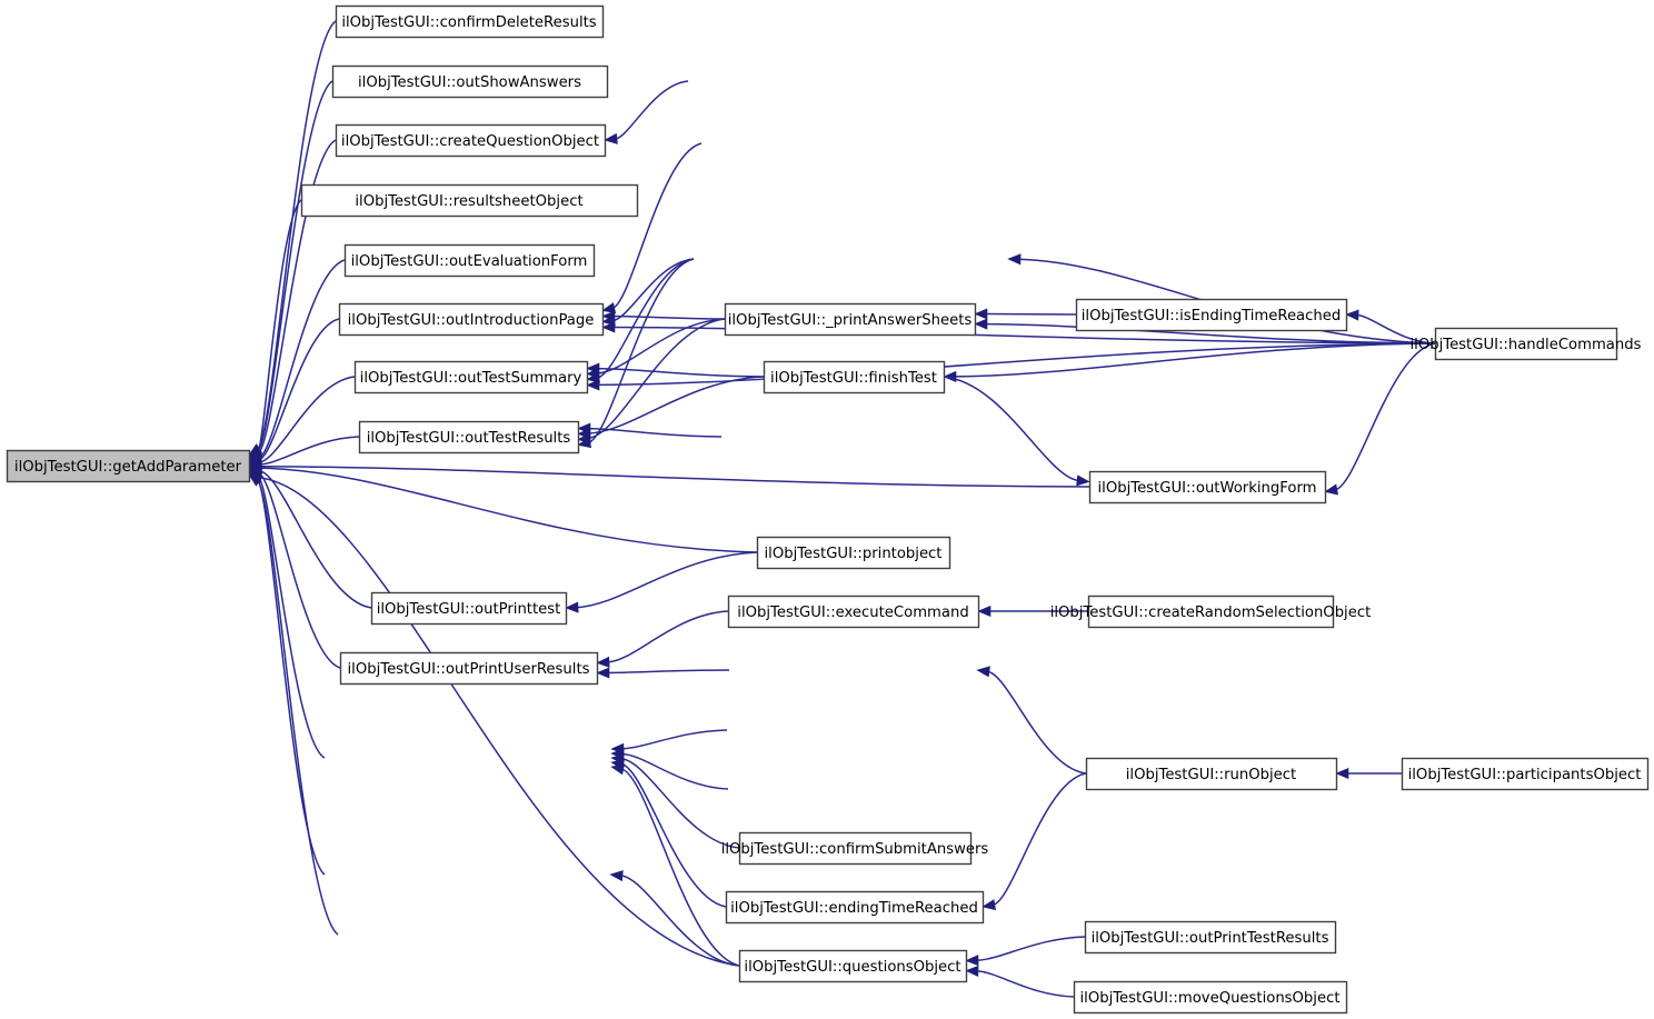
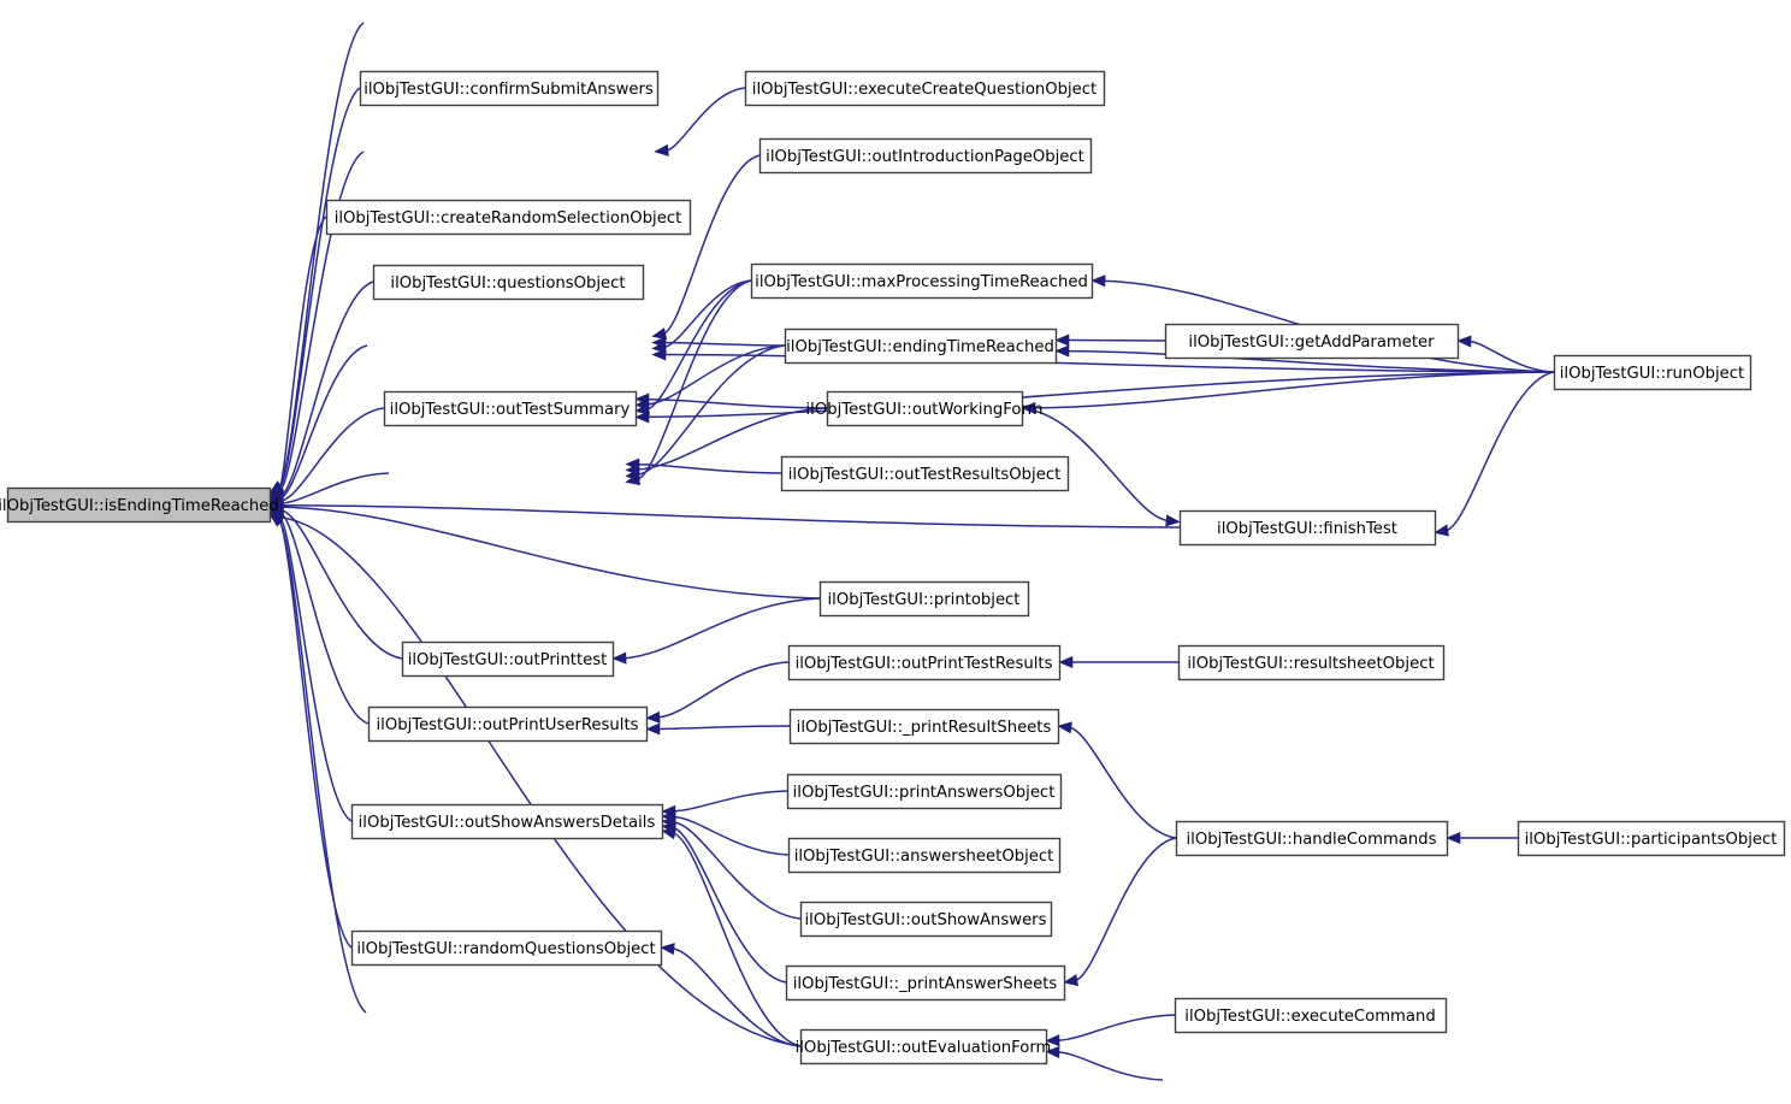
- ilObjTestGUI::getAddParameter
+ ilObjTestGUI::isEndingTimeReached
- ilObjTestGUI::confirmDeleteResults
- ilObjTestGUI::outShowAnswers
+ ilObjTestGUI::confirmSubmitAnswers
- ilObjTestGUI::createQuestionObject
- ilObjTestGUI::resultsheetObject
+ ilObjTestGUI::createRandomSelectionObject
- ilObjTestGUI::outEvaluationForm
+ ilObjTestGUI::questionsObject
- ilObjTestGUI::outIntroductionPage
  ilObjTestGUI::outTestSummary
- ilObjTestGUI::outTestResults
  ilObjTestGUI::outPrinttest
  ilObjTestGUI::outPrintUserResults
+ ilObjTestGUI::outShowAnswersDetails
+ ilObjTestGUI::randomQuestionsObject
+ ilObjTestGUI::executeCreateQuestionObject
+ ilObjTestGUI::outIntroductionPageObject
+ ilObjTestGUI::maxProcessingTimeReached
- ilObjTestGUI::_printAnswerSheets
+ ilObjTestGUI::endingTimeReached
- ilObjTestGUI::finishTest
+ ilObjTestGUI::outWorkingForm
+ ilObjTestGUI::outTestResultsObject
  ilObjTestGUI::printobject
- ilObjTestGUI::executeCommand
+ ilObjTestGUI::outPrintTestResults
+ ilObjTestGUI::_printResultSheets
+ ilObjTestGUI::printAnswersObject
+ ilObjTestGUI::answersheetObject
- ilObjTestGUI::confirmSubmitAnswers
+ ilObjTestGUI::outShowAnswers
- ilObjTestGUI::endingTimeReached
+ ilObjTestGUI::_printAnswerSheets
- ilObjTestGUI::questionsObject
+ ilObjTestGUI::outEvaluationForm
- ilObjTestGUI::isEndingTimeReached
+ ilObjTestGUI::getAddParameter
- ilObjTestGUI::outWorkingForm
+ ilObjTestGUI::finishTest
- ilObjTestGUI::createRandomSelectionObject
+ ilObjTestGUI::resultsheetObject
- ilObjTestGUI::runObject
+ ilObjTestGUI::handleCommands
- ilObjTestGUI::outPrintTestResults
+ ilObjTestGUI::executeCommand
- ilObjTestGUI::moveQuestionsObject
- ilObjTestGUI::handleCommands
+ ilObjTestGUI::runObject
  ilObjTestGUI::participantsObject
